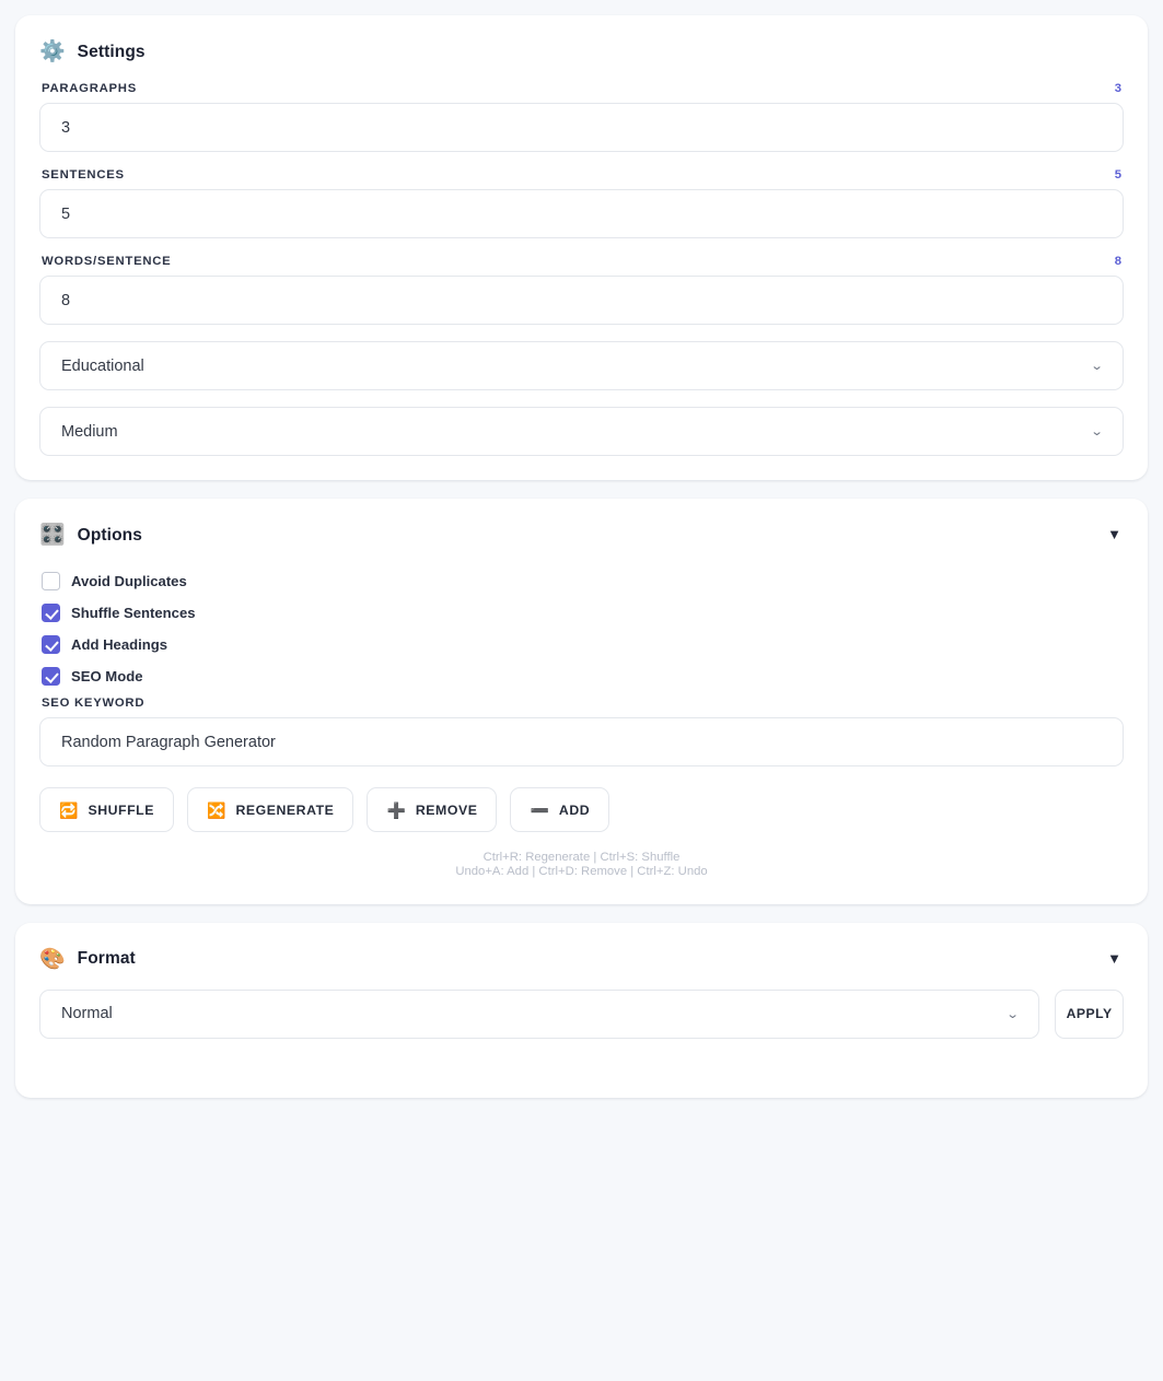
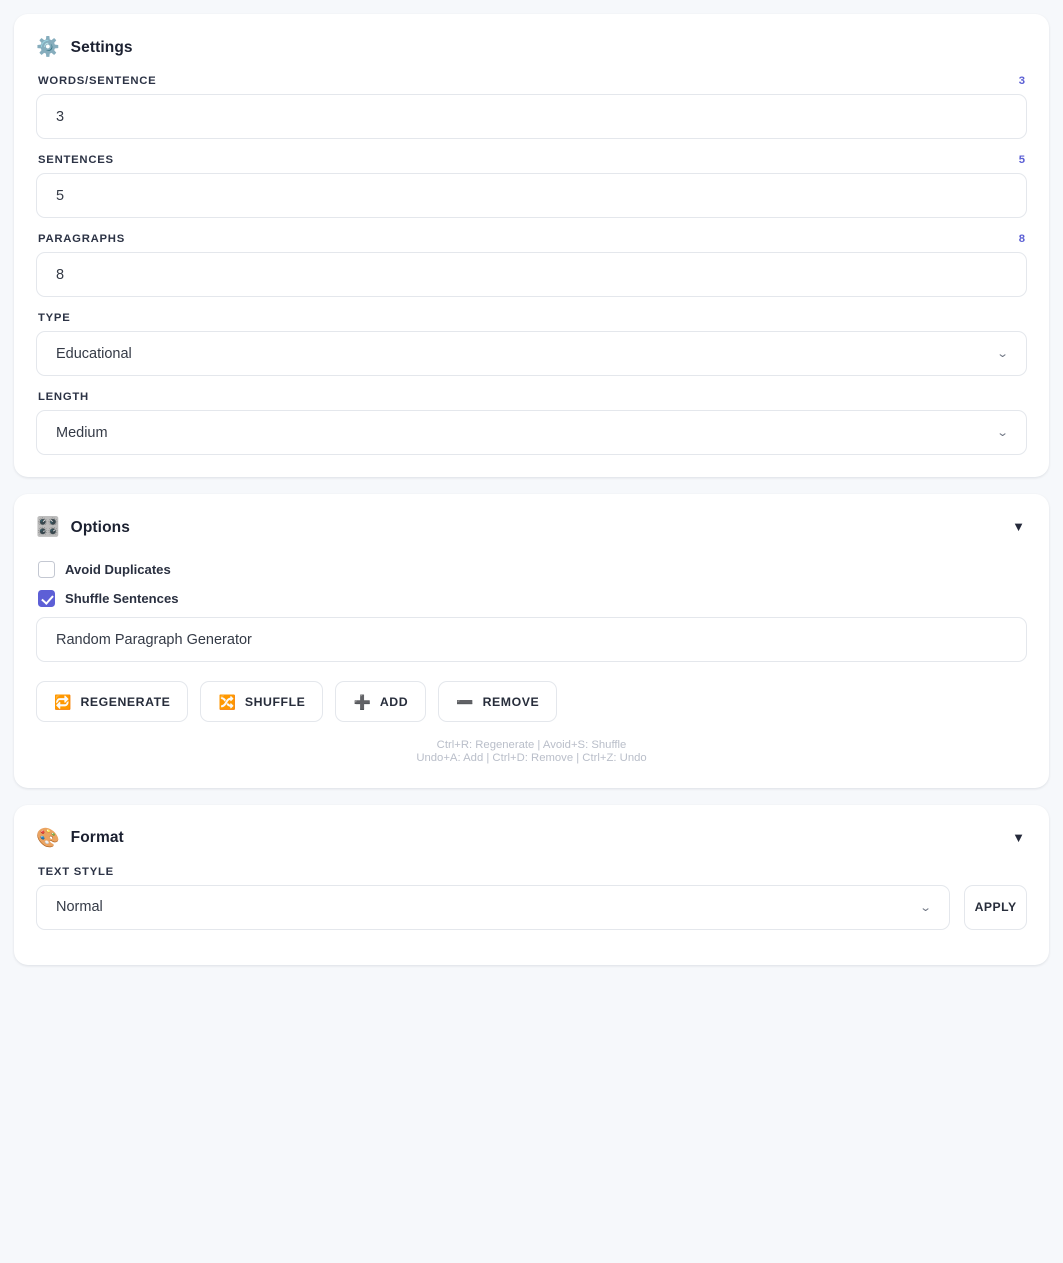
  ⚙️
  Settings
- PARAGRAPHS
+ WORDS/SENTENCE
  3
  3
  SENTENCES
  5
  5
- WORDS/SENTENCE
+ PARAGRAPHS
  8
  8
+ TYPE
  Educational
  ⌄
+ LENGTH
  Medium
  ⌄
  🎛️
  Options
  ▼
  Avoid Duplicates
  Shuffle Sentences
- Add Headings
- SEO Mode
- SEO KEYWORD
  Random Paragraph Generator
  🔁
- SHUFFLE
+ REGENERATE
  🔀
- REGENERATE
+ SHUFFLE
  ➕
- REMOVE
+ ADD
  ➖
- ADD
+ REMOVE
- Ctrl+R: Regenerate | Ctrl+S: Shuffle
+ Ctrl+R: Regenerate | Avoid+S: Shuffle
  Undo+A: Add | Ctrl+D: Remove | Ctrl+Z: Undo
  🎨
  Format
  ▼
+ TEXT STYLE
  Normal
  ⌄
  APPLY
